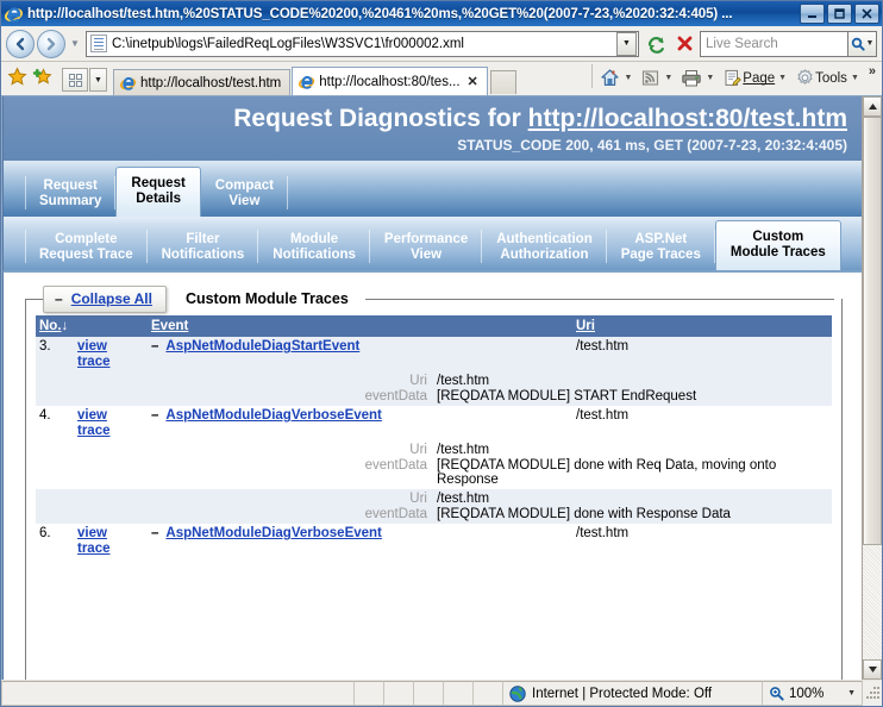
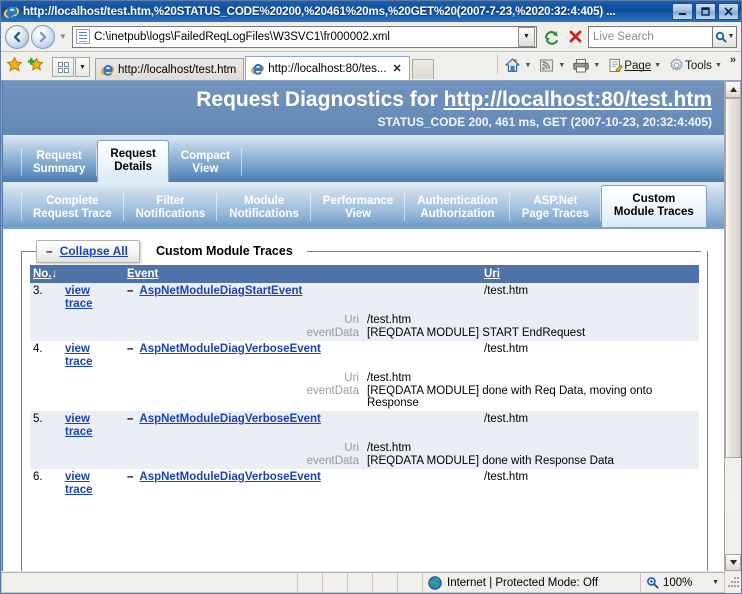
  http://localhost/test.htm,%20STATUS_CODE%20200,%20461%20ms,%20GET%20(2007-7-23,%2020:32:4:405) ...
  ▼
  C:\inetpub\logs\FailedReqLogFiles\W3SVC1\fr000002.xml
  Live Search
  http://localhost/test.htm
  http://localhost:80/tes...
  ✕
  Page
  Tools
  »
  Request Diagnostics for http://localhost:80/test.htm
- STATUS_CODE 200, 461 ms, GET (2007-7-23, 20:32:4:405)
+ STATUS_CODE 200, 461 ms, GET (2007-10-23, 20:32:4:405)
  Request
  Summary
  Request
  Details
  Compact
  View
  Complete
  Request Trace
  Filter
  Notifications
  Module
  Notifications
  Performance
  View
  Authentication
  Authorization
  ASP.Net
  Page Traces
  Custom
  Module Traces
  –
  Collapse All
  Custom Module Traces
  No.↓	Event	Uri
  3.	view trace	– AspNetModuleDiagStartEvent	/test.htm
  Uri	/test.htm
  eventData	[REQDATA MODULE] START EndRequest
  4.	view trace	– AspNetModuleDiagVerboseEvent	/test.htm
  Uri	/test.htm
  eventData	[REQDATA MODULE] done with Req Data, moving onto Response
+ 5.	view trace	– AspNetModuleDiagVerboseEvent	/test.htm
  Uri	/test.htm
  eventData	[REQDATA MODULE] done with Response Data
  6.	view trace	– AspNetModuleDiagVerboseEvent	/test.htm
  Internet | Protected Mode: Off
  100%
